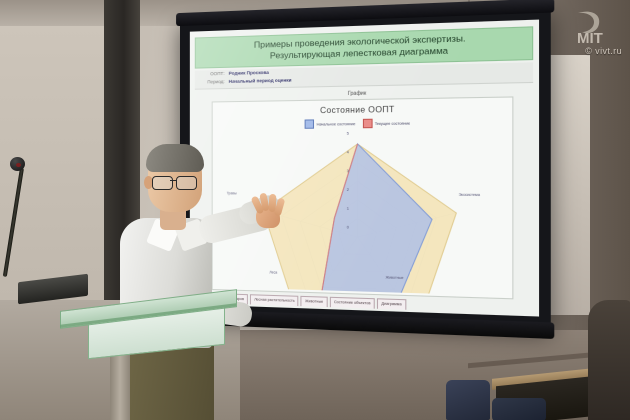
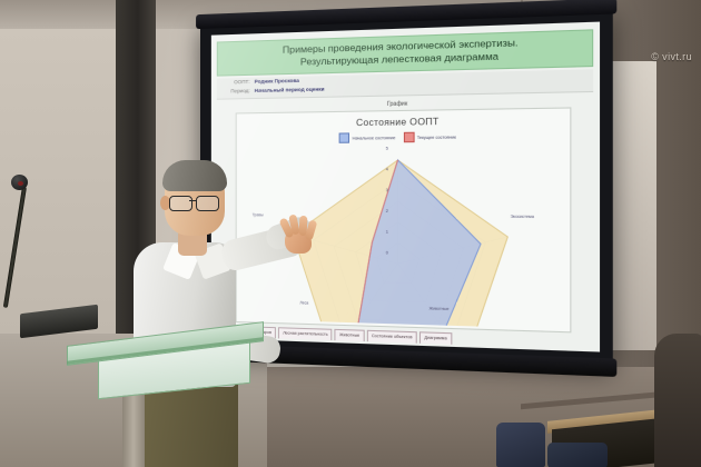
- MIT
  © vivt.ru
